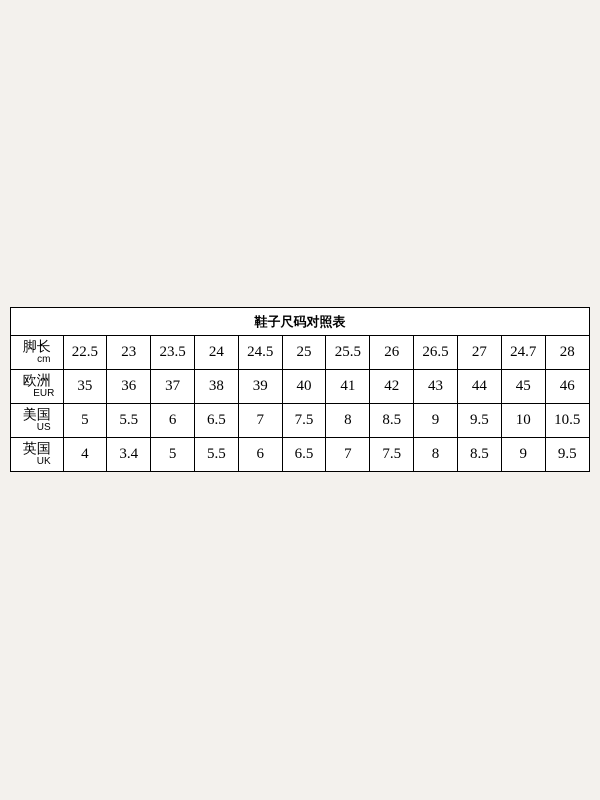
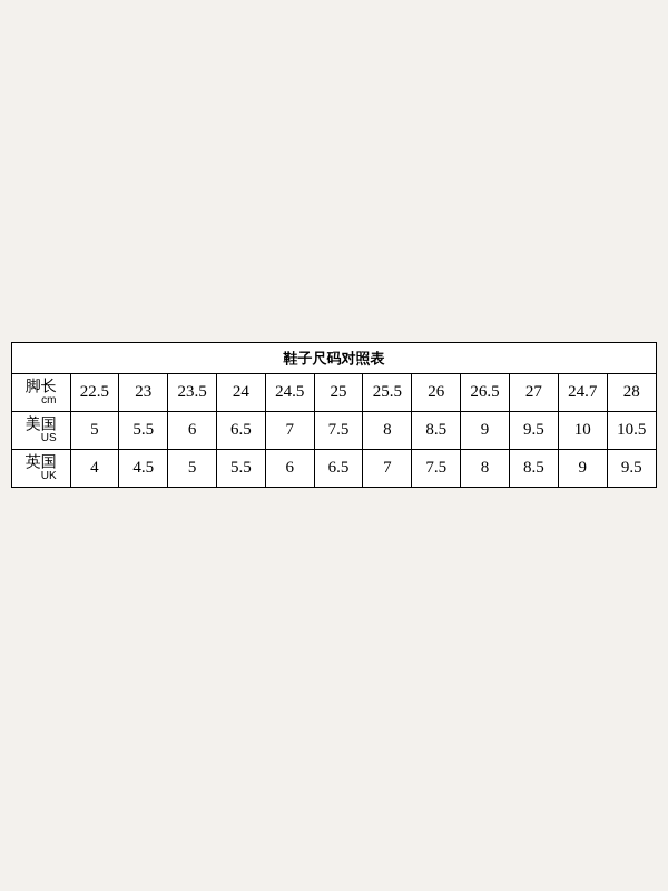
  鞋子尺码对照表
  脚长 cm	22.5	23	23.5	24	24.5	25	25.5	26	26.5	27	24.7	28
- 欧洲 EUR	35	36	37	38	39	40	41	42	43	44	45	46
  美国 US	5	5.5	6	6.5	7	7.5	8	8.5	9	9.5	10	10.5
- 英国 UK	4	3.4	5	5.5	6	6.5	7	7.5	8	8.5	9	9.5
+ 英国 UK	4	4.5	5	5.5	6	6.5	7	7.5	8	8.5	9	9.5
